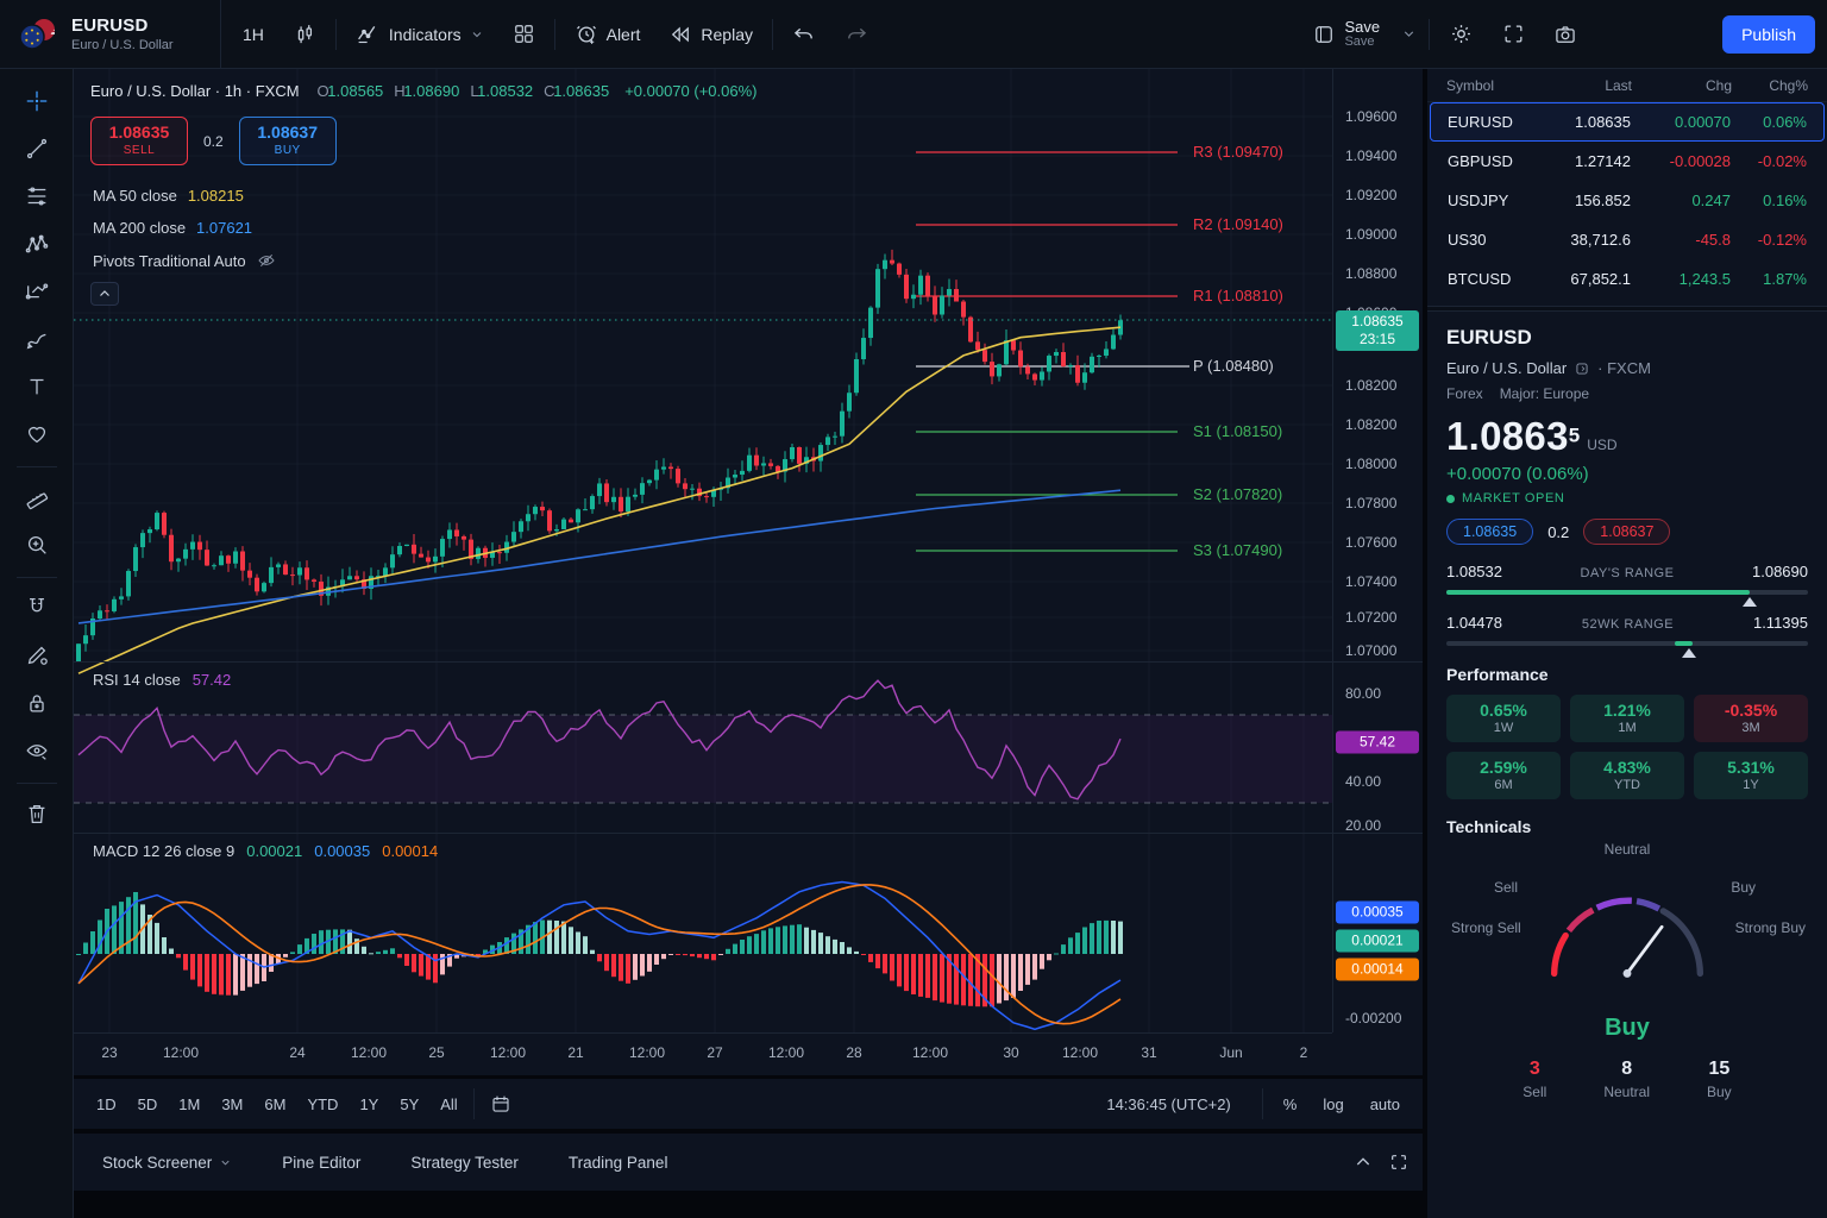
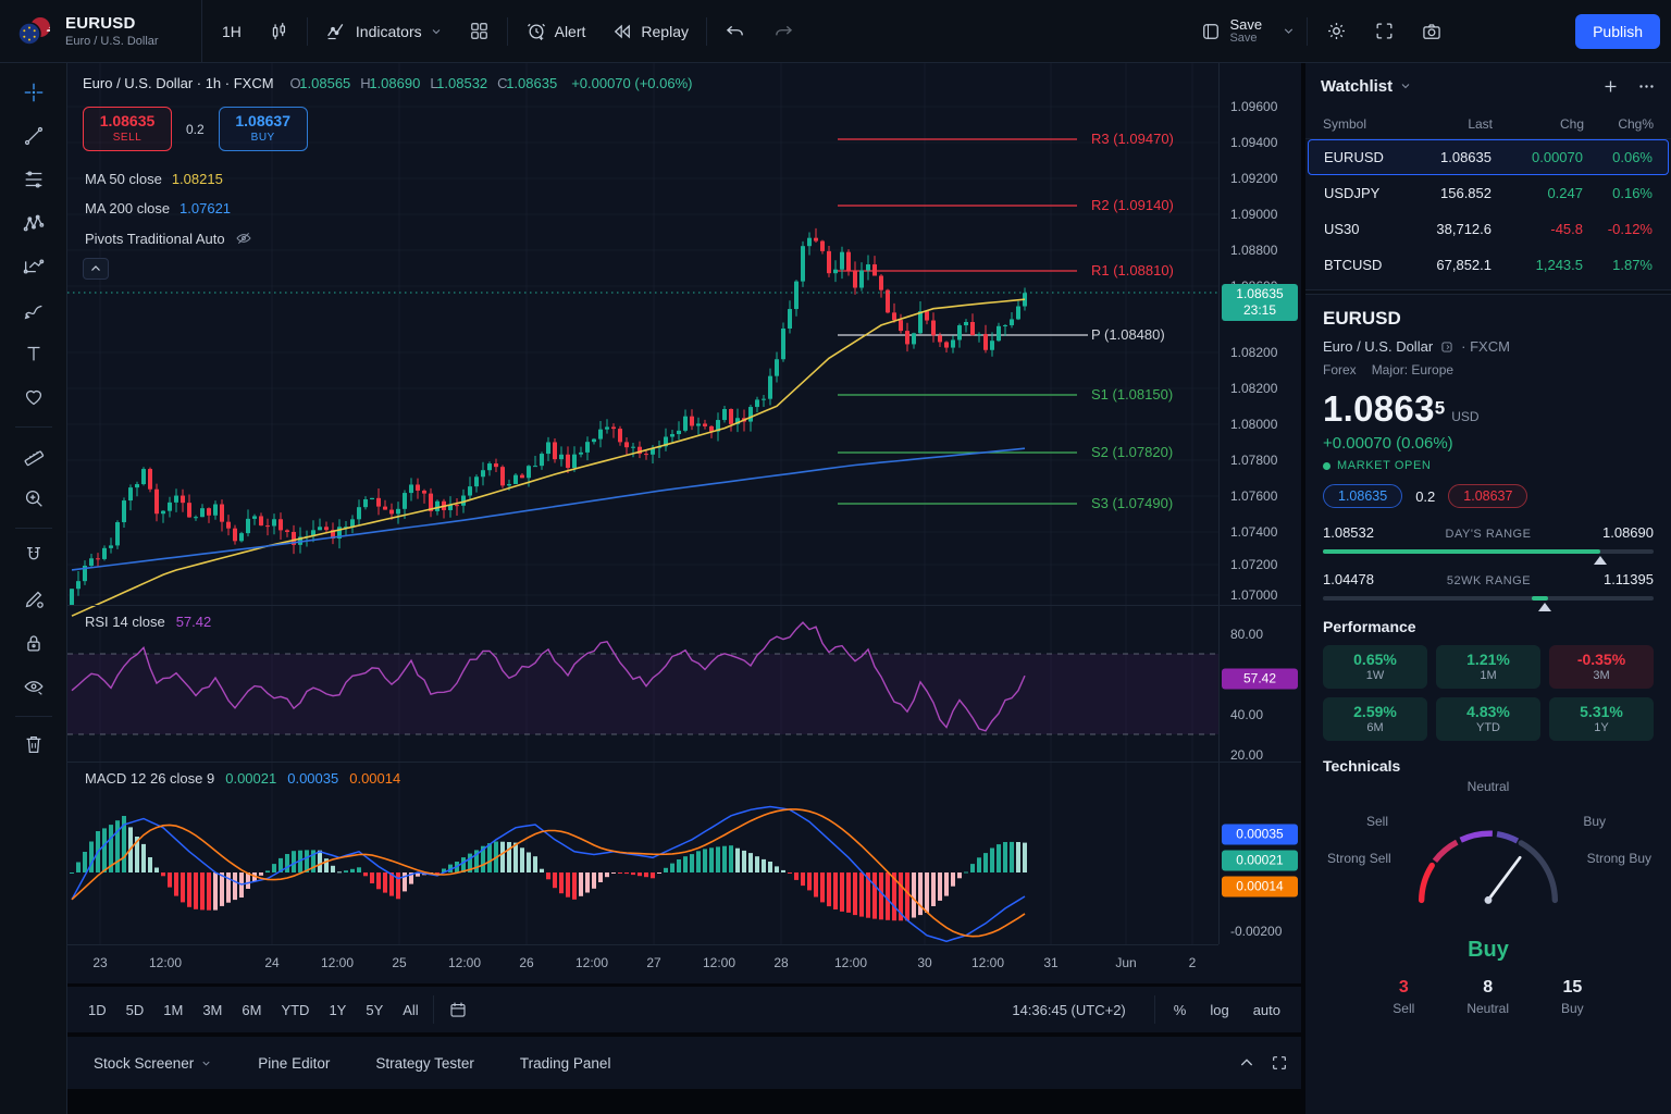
  EURUSD
  Euro / U.S. Dollar
  1H
  Indicators
  Alert
  Replay
  Save
  Save
  Publish
  R3 (1.09470)
  R2 (1.09140)
  R1 (1.08810)
  P (1.08480)
  S1 (1.08150)
  S2 (1.07820)
  S3 (1.07490)
  1.09600
  1.09400
  1.09200
  1.09000
  1.08800
  1.08200
  1.08200
  1.08000
  1.07800
  1.07600
  1.07400
  1.07200
  1.07000
  1.08635
  23:15
  80.00
  40.00
  20.00
  57.42
  0.00035
  0.00021
  0.00014
  -0.00200
  23
  12:00
  24
  12:00
  25
  12:00
- 21
+ 26
  12:00
  27
  12:00
  28
  12:00
  30
  12:00
  31
  Jun
  2
  Euro / U.S. Dollar · 1h · FXCM
  O 1.08565
  H 1.08690
  L 1.08532
  C 1.08635
  +0.00070 (+0.06%)
  1.08635
  SELL
  0.2
  1.08637
  BUY
  MA 50 close
  1.08215
  MA 200 close
  1.07621
  Pivots Traditional Auto
  RSI 14 close
  57.42
  MACD 12 26 close 9
  0.00021
  0.00035
  0.00014
  1D
  5D
  1M
  3M
  6M
  YTD
  1Y
  5Y
  All
  14:36:45 (UTC+2)
  %
  log
  auto
  Stock Screener
  Pine Editor
  Strategy Tester
  Trading Panel
+ Watchlist
  Symbol
  Last
  Chg
  Chg%
  EURUSD
  1.08635
  0.00070
  0.06%
- GBPUSD
- 1.27142
- -0.00028
- -0.02%
  USDJPY
  156.852
  0.247
  0.16%
  US30
  38,712.6
  -45.8
  -0.12%
  BTCUSD
  67,852.1
  1,243.5
  1.87%
  EURUSD
  Euro / U.S. Dollar
  · FXCM
  Forex
  Major: Europe
  1.08635 USD
  +0.00070 (0.06%)
  MARKET OPEN
  1.08635
  0.2
  1.08637
  1.08532
  DAY'S RANGE
  1.08690
  1.04478
  52WK RANGE
  1.11395
  Performance
  0.65%
  1W
  1.21%
  1M
  -0.35%
  3M
  2.59%
  6M
  4.83%
  YTD
  5.31%
  1Y
  Technicals
  Neutral
  Sell
  Buy
  Strong Sell
  Strong Buy
  Buy
  3
  Sell
  8
  Neutral
  15
  Buy
